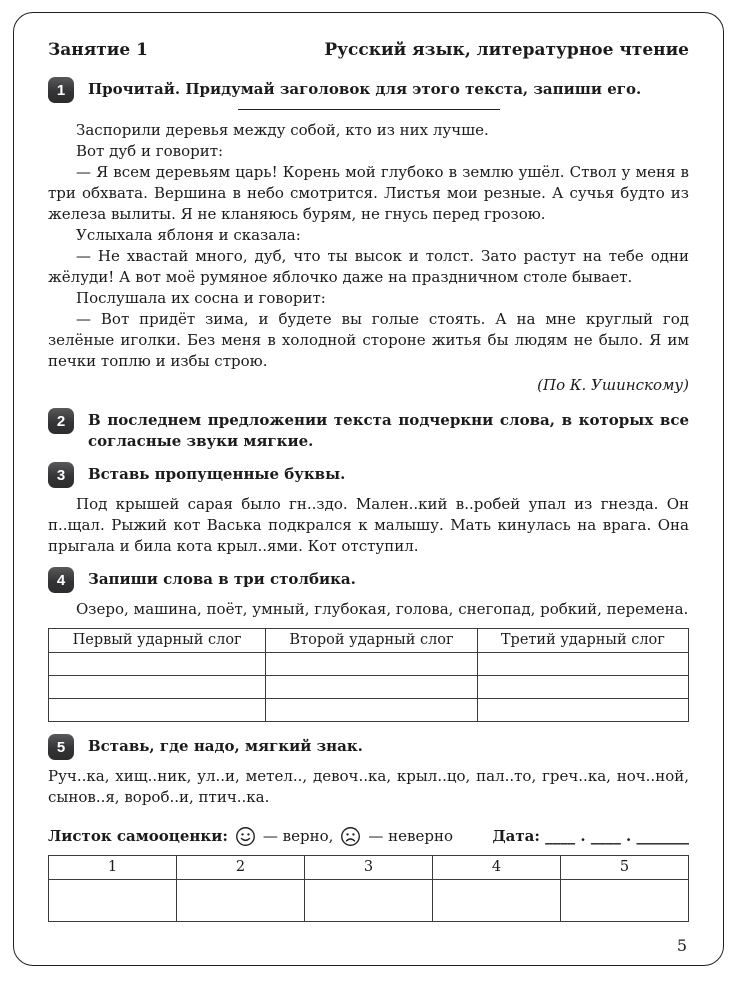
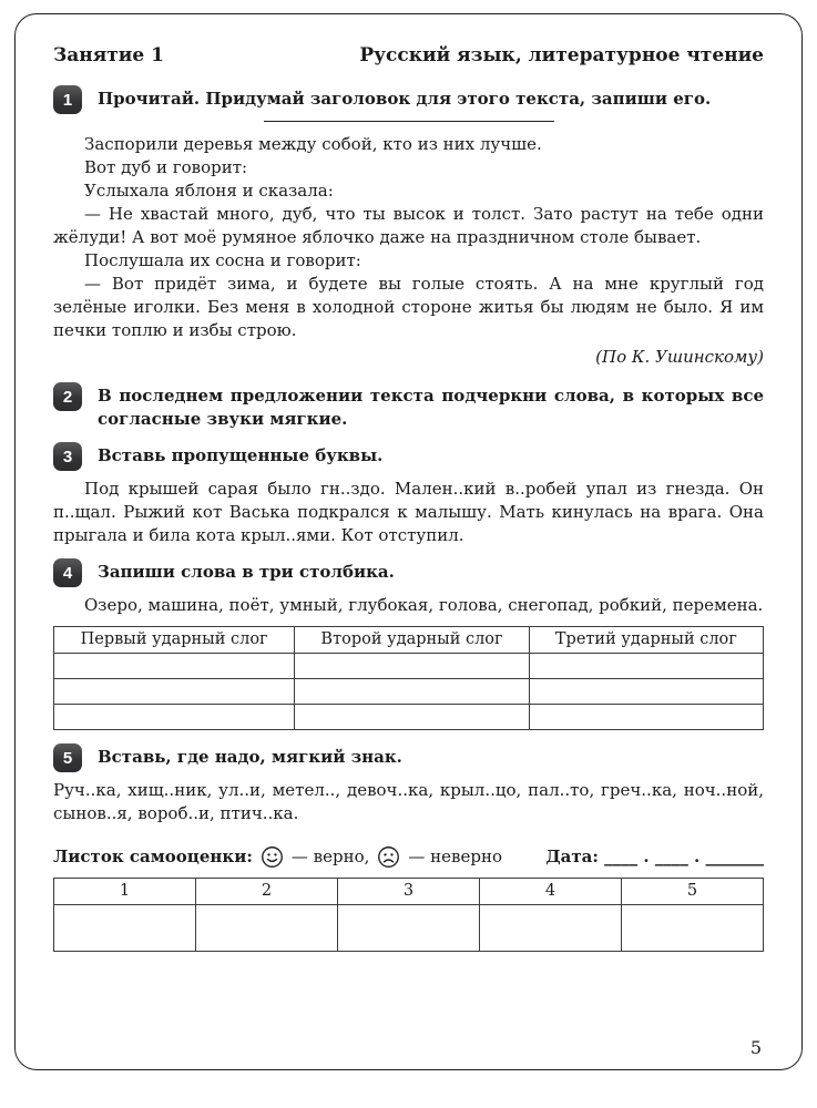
  Занятие 1
  Русский язык, литературное чтение
  1
  Прочитай. Придумай заголовок для этого текста, запиши его.
  Заспорили деревья между собой, кто из них лучше.
  Вот дуб и говорит:
- — Я всем деревьям царь! Корень мой глубоко в землю ушёл. Ствол у меня в три обхвата. Вершина в небо смотрится. Листья мои резные. А сучья будто из железа вылиты. Я не кланяюсь бурям, не гнусь перед грозою.
  Услыхала яблоня и сказала:
  — Не хвастай много, дуб, что ты высок и толст. Зато растут на тебе одни жёлуди! А вот моё румяное яблочко даже на праздничном столе бывает.
  Послушала их сосна и говорит:
  — Вот придёт зима, и будете вы голые стоять. А на мне круглый год зелёные иголки. Без меня в холодной стороне житья бы людям не было. Я им печки топлю и избы строю.
  (По К. Ушинскому)
  2
  В последнем предложении текста подчеркни слова, в которых все согласные звуки мягкие.
  3
  Вставь пропущенные буквы.
  Под крышей сарая было гн..здо. Мален..кий в..робей упал из гнезда. Он п..щал. Рыжий кот Васька подкрался к малышу. Мать кинулась на врага. Она прыгала и била кота крыл..ями. Кот отступил.
  4
  Запиши слова в три столбика.
  Озеро, машина, поёт, умный, глубокая, голова, снегопад, робкий, перемена.
  Первый ударный слог	Второй ударный слог	Третий ударный слог
  5
  Вставь, где надо, мягкий знак.
  Руч..ка, хищ..ник, ул..и, метел.., девоч..ка, крыл..цо, пал..то, греч..ка, ноч..ной, сынов..я, вороб..и, птич..ка.
  Листок самооценки:
  — верно,
  — неверно
  Дата: ____ . ____ . _______
  1	2	3	4	5
  5
